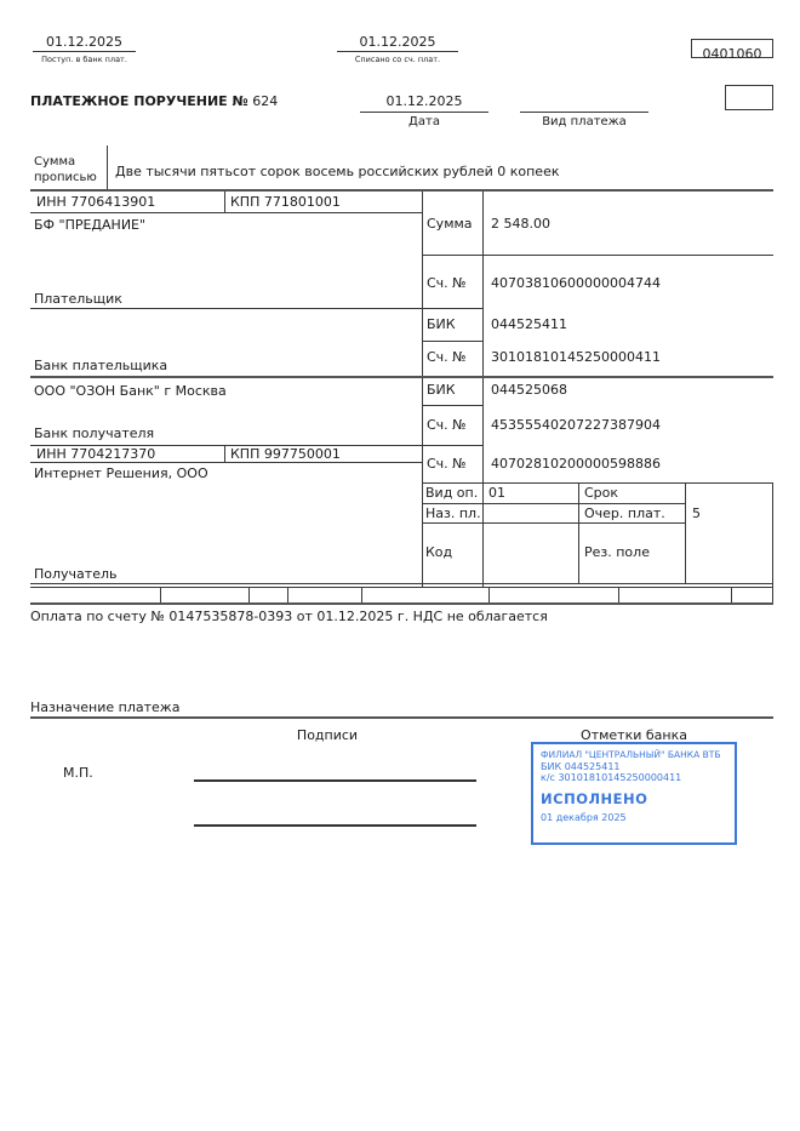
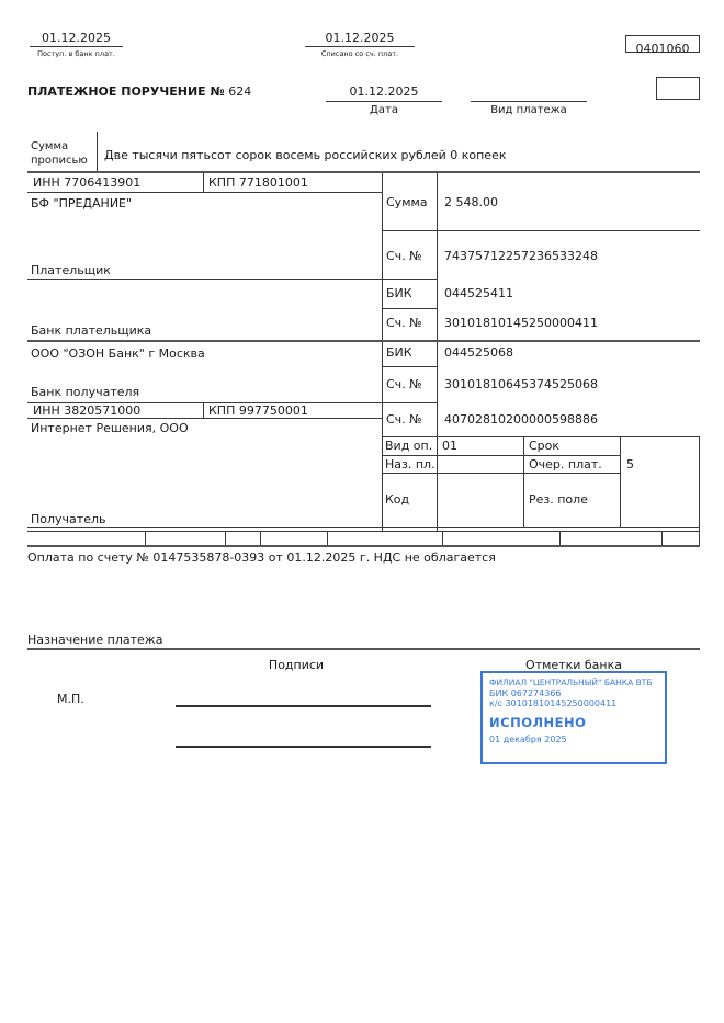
  01.12.2025
  Поступ. в банк плат.
  01.12.2025
  Списано со сч. плат.
  0401060
  ПЛАТЕЖНОЕ ПОРУЧЕНИЕ № 624
  01.12.2025
  Дата
  Вид платежа
  Сумма прописью
  Две тысячи пятьсот сорок восемь российских рублей 0 копеек
  ИНН 7706413901
  КПП 771801001
  БФ "ПРЕДАНИЕ"
  Плательщик
  Сумма
  2 548.00
  Сч. №
- 40703810600000004744
+ 74375712257236533248
  Банк плательщика
  БИК
  044525411
  Сч. №
  30101810145250000411
  ООО "ОЗОН Банк" г Москва
  Банк получателя
  БИК
  044525068
  Сч. №
- 45355540207227387904
+ 30101810645374525068
- ИНН 7704217370
+ ИНН 3820571000
  КПП 997750001
  Интернет Решения, ООО
  Получатель
  Сч. №
  40702810200000598886
  Вид оп.
  01
  Срок
  Наз. пл.
  Очер. плат.
  5
  Код
  Рез. поле
  Оплата по счету № 0147535878-0393 от 01.12.2025 г. НДС не облагается
  Назначение платежа
  Подписи
  Отметки банка
  М.П.
  ФИЛИАЛ "ЦЕНТРАЛЬНЫЙ" БАНКА ВТБ
- БИК 044525411
+ БИК 067274366
  к/с 30101810145250000411
  ИСПОЛНЕНО
  01 декабря 2025
